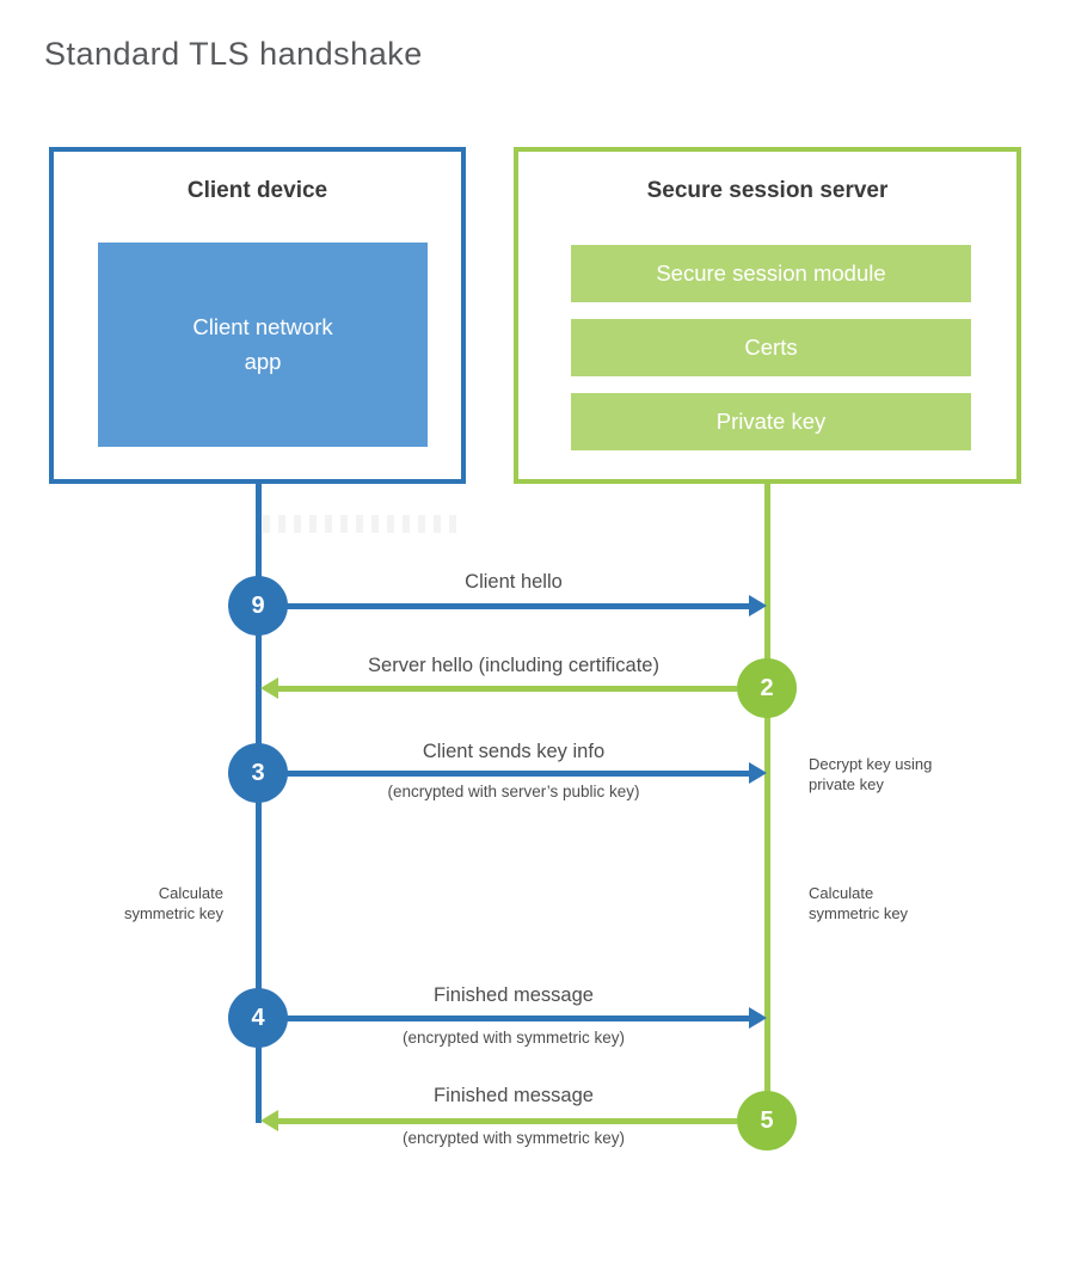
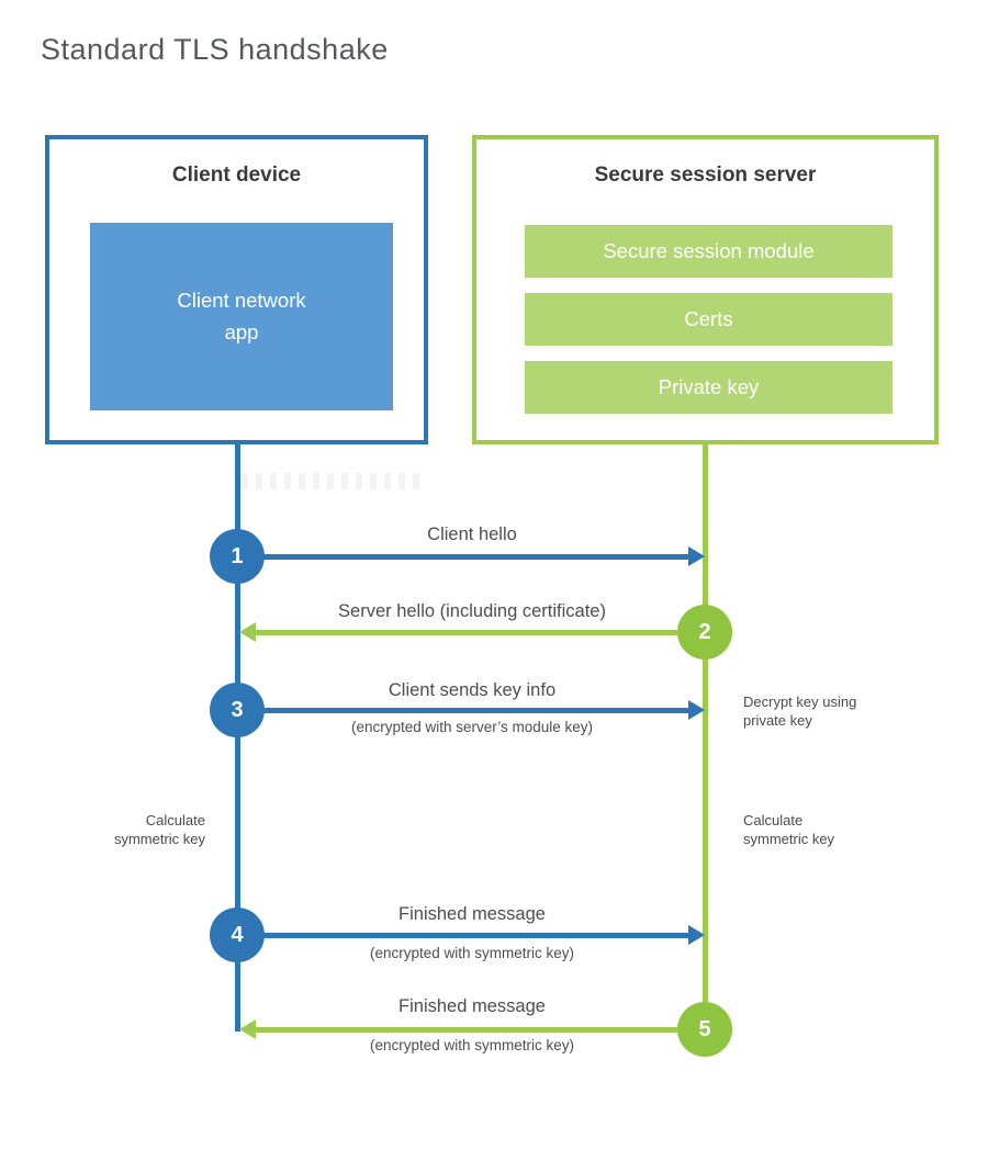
  Standard TLS handshake
  Client device
  Client network
  app
  Secure session server
  Secure session module
  Certs
  Private key
- 9
+ 1
  Client hello
  2
  Server hello (including certificate)
  3
  Client sends key info
- (encrypted with server’s public key)
+ (encrypted with server’s module key)
  Decrypt key using
  private key
  Calculate
  symmetric key
  Calculate
  symmetric key
  4
  Finished message
  (encrypted with symmetric key)
  5
  Finished message
  (encrypted with symmetric key)
